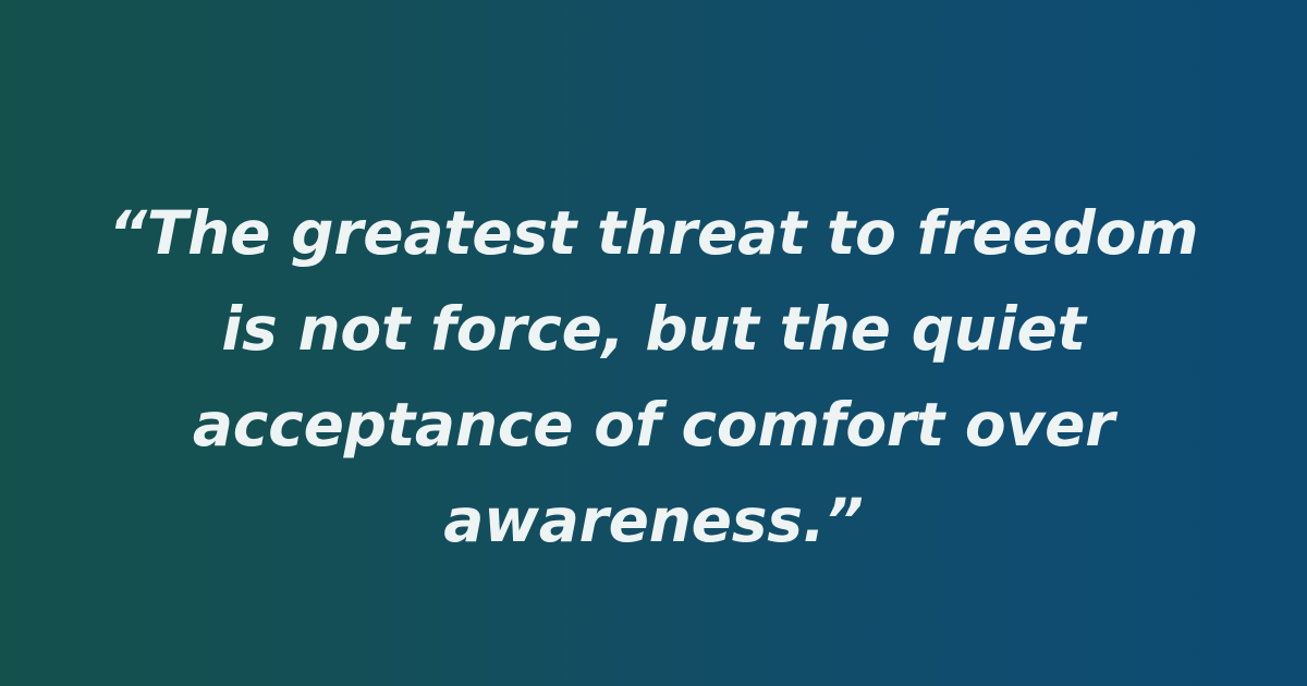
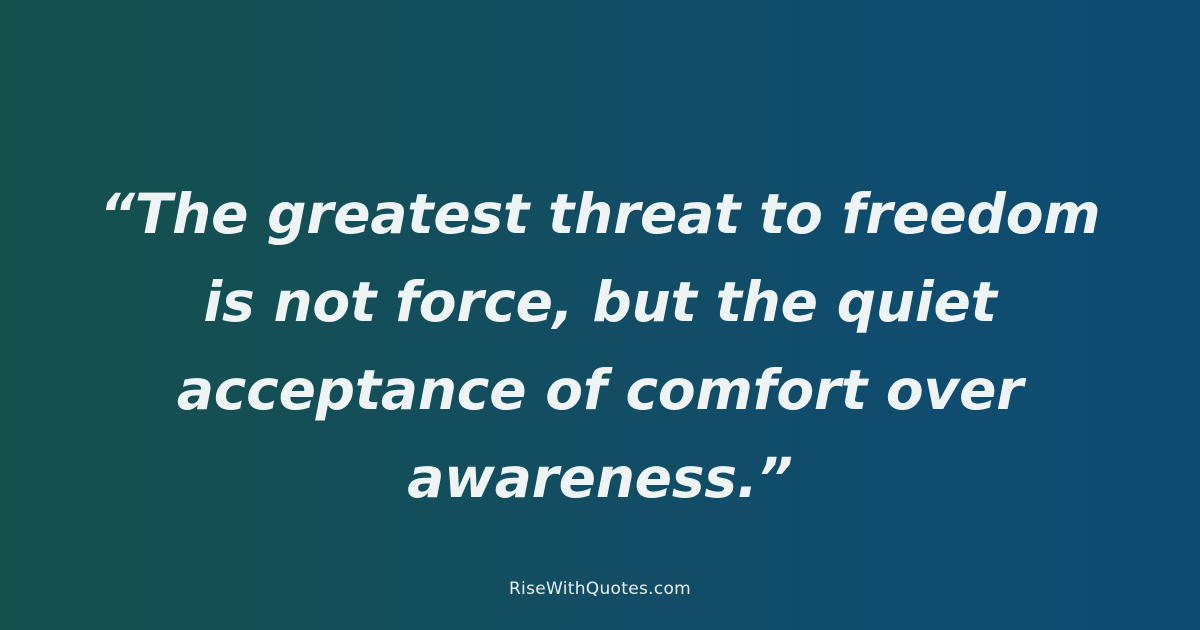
  “The greatest threat to freedom is not force, but the quiet
  acceptance of comfort over awareness.”
+ RiseWithQuotes.com
